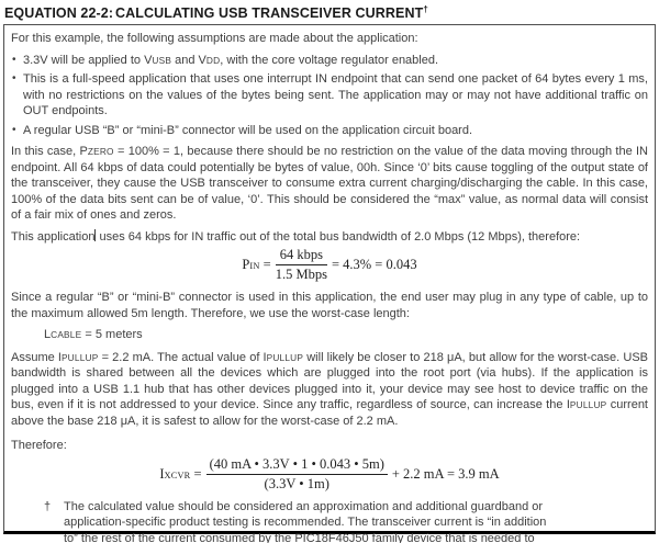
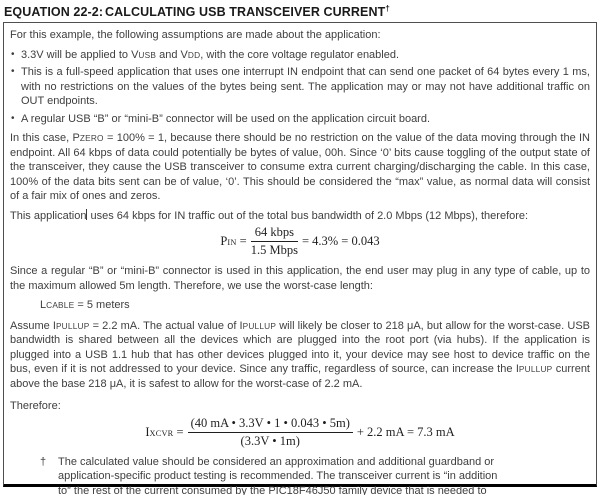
  EQUATION 22-2:
  CALCULATING USB TRANSCEIVER CURRENT†
  For this example, the following assumptions are made about the application:
  •
  3.3V will be applied to VUSB and VDD, with the core voltage regulator enabled.
  •
  This is a full-speed application that uses one interrupt IN endpoint that can send one packet of 64 bytes every 1 ms, with no restrictions on the values of the bytes being sent. The application may or may not have additional traffic on OUT endpoints.
  •
  A regular USB “B” or “mini-B” connector will be used on the application circuit board.
  In this case, PZERO = 100% = 1, because there should be no restriction on the value of the data moving through the IN endpoint. All 64 kbps of data could potentially be bytes of value, 00h. Since ‘0’ bits cause toggling of the output state of the transceiver, they cause the USB transceiver to consume extra current charging/discharging the cable. In this case, 100% of the data bits sent can be of value, ‘0’. This should be considered the “max” value, as normal data will consist of a fair mix of ones and zeros.
  This application uses 64 kbps for IN traffic out of the total bus bandwidth of 2.0 Mbps (12 Mbps), therefore:
  PIN =
  64 kbps
  1.5 Mbps
  = 4.3% = 0.043
  Since a regular “B” or “mini-B” connector is used in this application, the end user may plug in any type of cable, up to the maximum allowed 5m length. Therefore, we use the worst-case length:
  LCABLE = 5 meters
  Assume IPULLUP = 2.2 mA. The actual value of IPULLUP will likely be closer to 218 μA, but allow for the worst-case. USB bandwidth is shared between all the devices which are plugged into the root port (via hubs). If the application is plugged into a USB 1.1 hub that has other devices plugged into it, your device may see host to device traffic on the bus, even if it is not addressed to your device. Since any traffic, regardless of source, can increase the IPULLUP current above the base 218 μA, it is safest to allow for the worst-case of 2.2 mA.
  Therefore:
  IXCVR =
  (40 mA • 3.3V • 1 • 0.043 • 5m)
  (3.3V • 1m)
- + 2.2 mA = 3.9 mA
+ + 2.2 mA = 7.3 mA
  †
  The calculated value should be considered an approximation and additional guardband or application-specific product testing is recommended. The transceiver current is “in addition to” the rest of the current consumed by the PIC18F46J50 family device that is needed to
